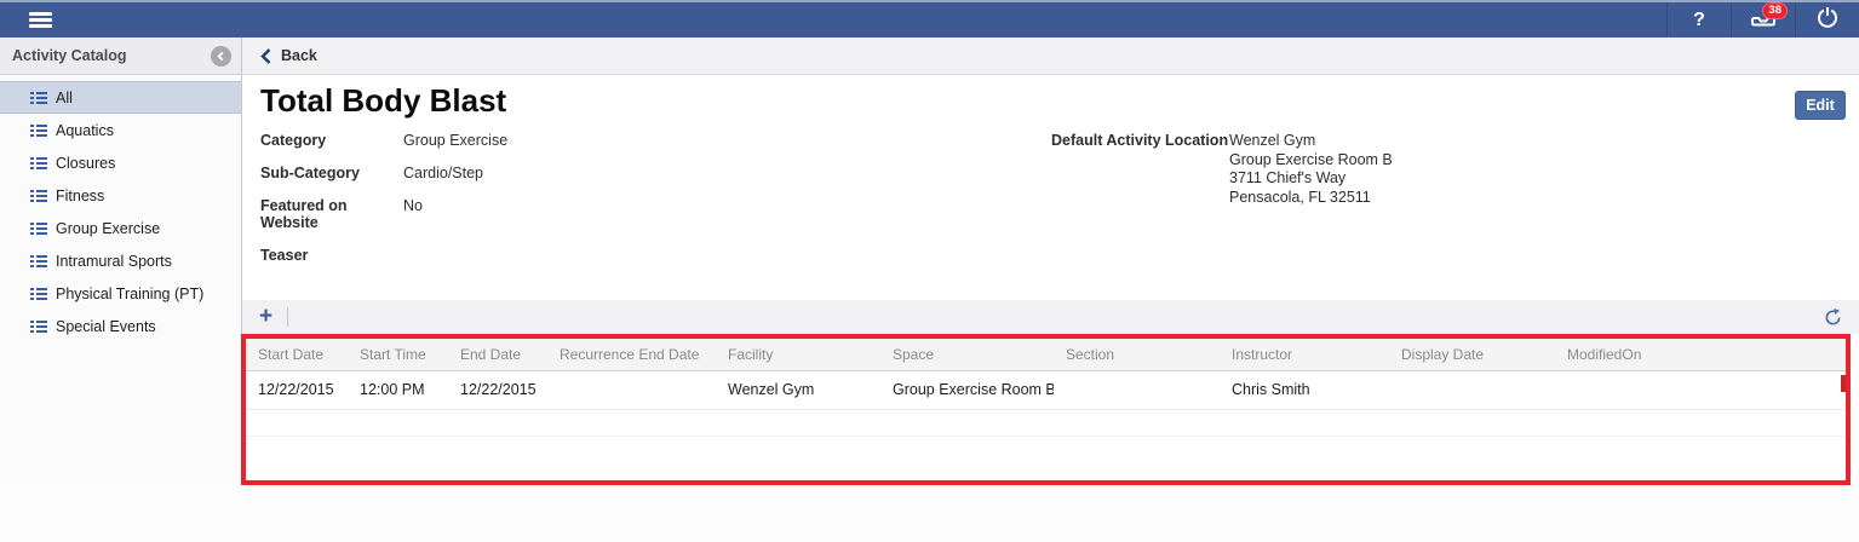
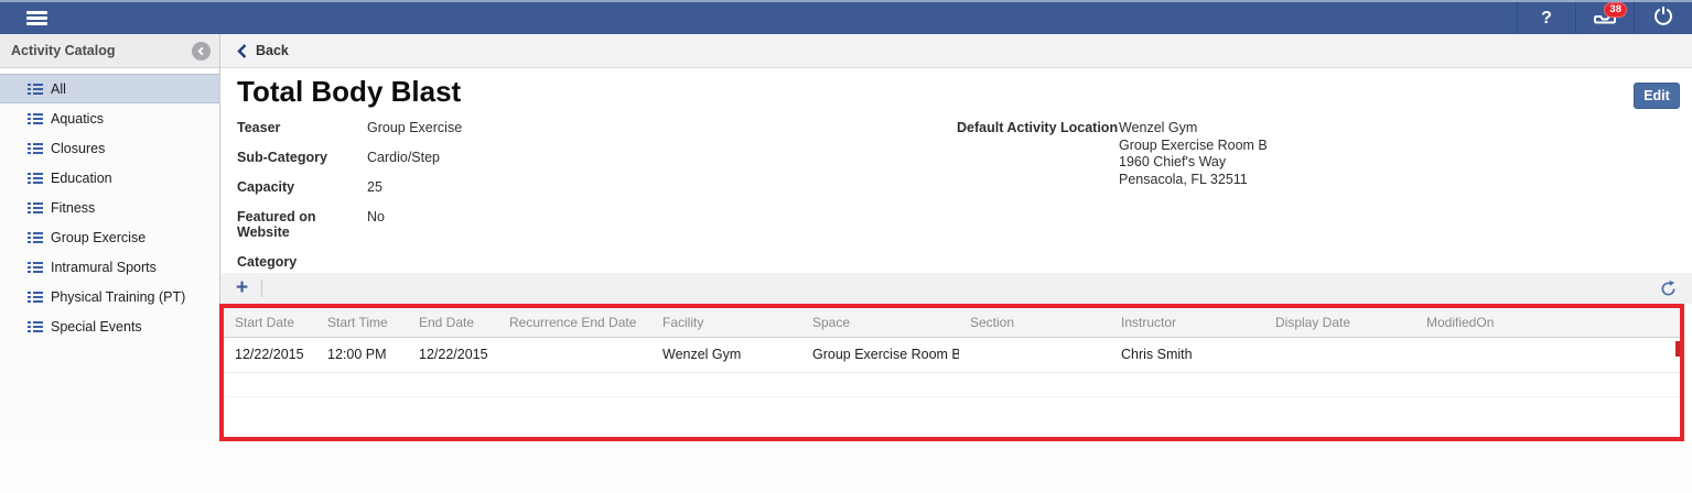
  ?
  38
  Activity Catalog
  All
  Aquatics
  Closures
+ Education
  Fitness
  Group Exercise
  Intramural Sports
  Physical Training (PT)
  Special Events
  Back
  Total Body Blast
  Edit
- Category
+ Teaser
  Group Exercise
  Sub-Category
  Cardio/Step
+ Capacity
+ 25
  Featured on Website
  No
- Teaser
+ Category
  Default Activity Location
  Wenzel Gym
  Group Exercise Room B
- 3711 Chief's Way
+ 1960 Chief's Way
  Pensacola, FL 32511
  +
  Start Date	Start Time	End Date	Recurrence End Date	Facility	Space	Section	Instructor	Display Date	ModifiedOn
  12/22/2015	12:00 PM	12/22/2015		Wenzel Gym	Group Exercise Room B		Chris Smith
